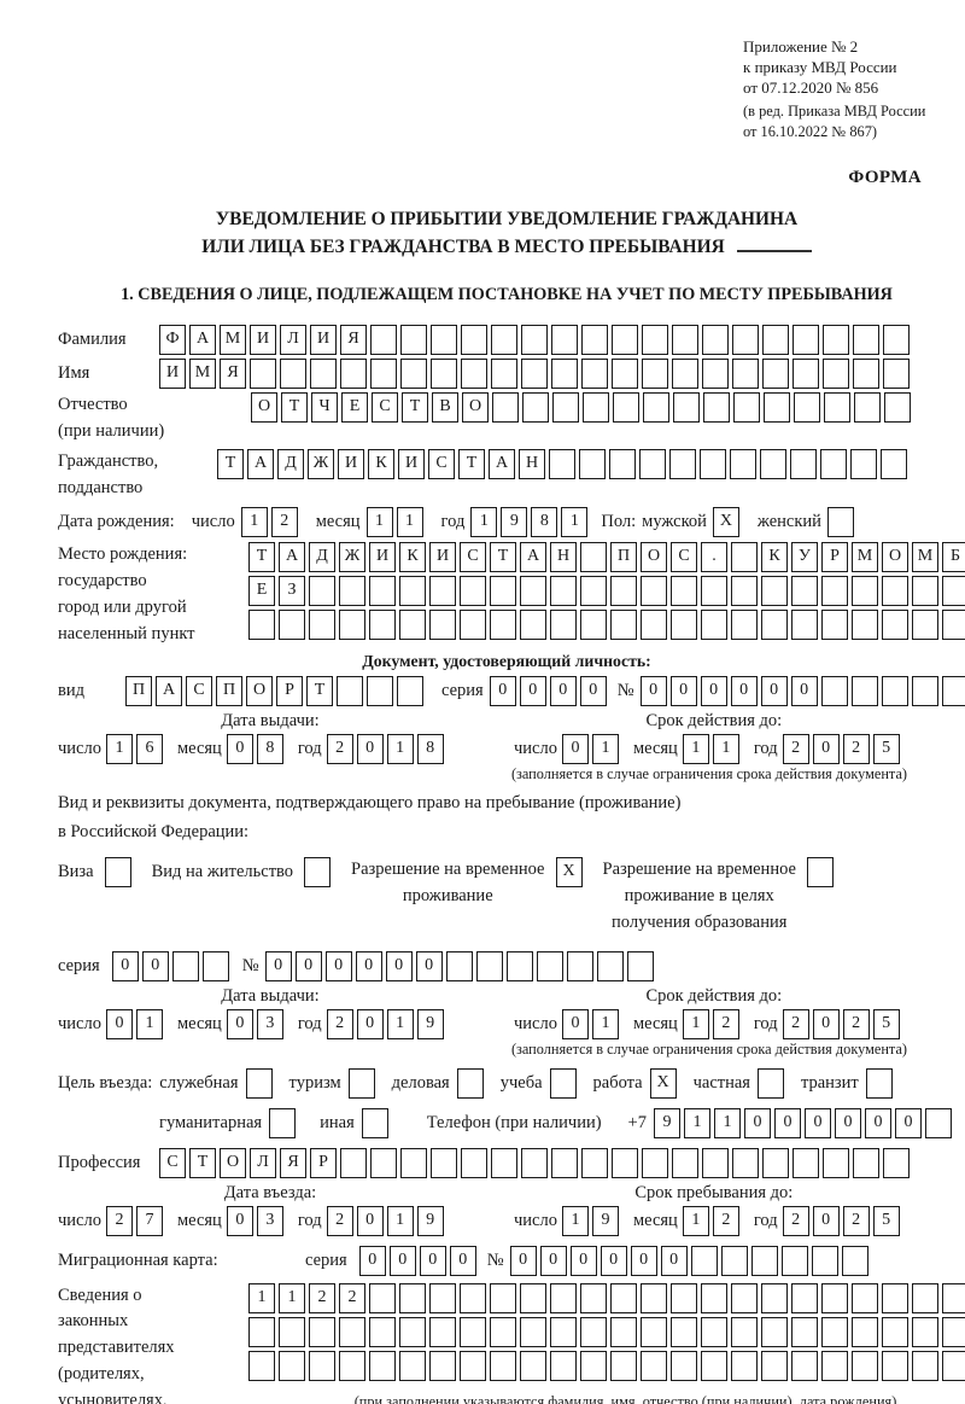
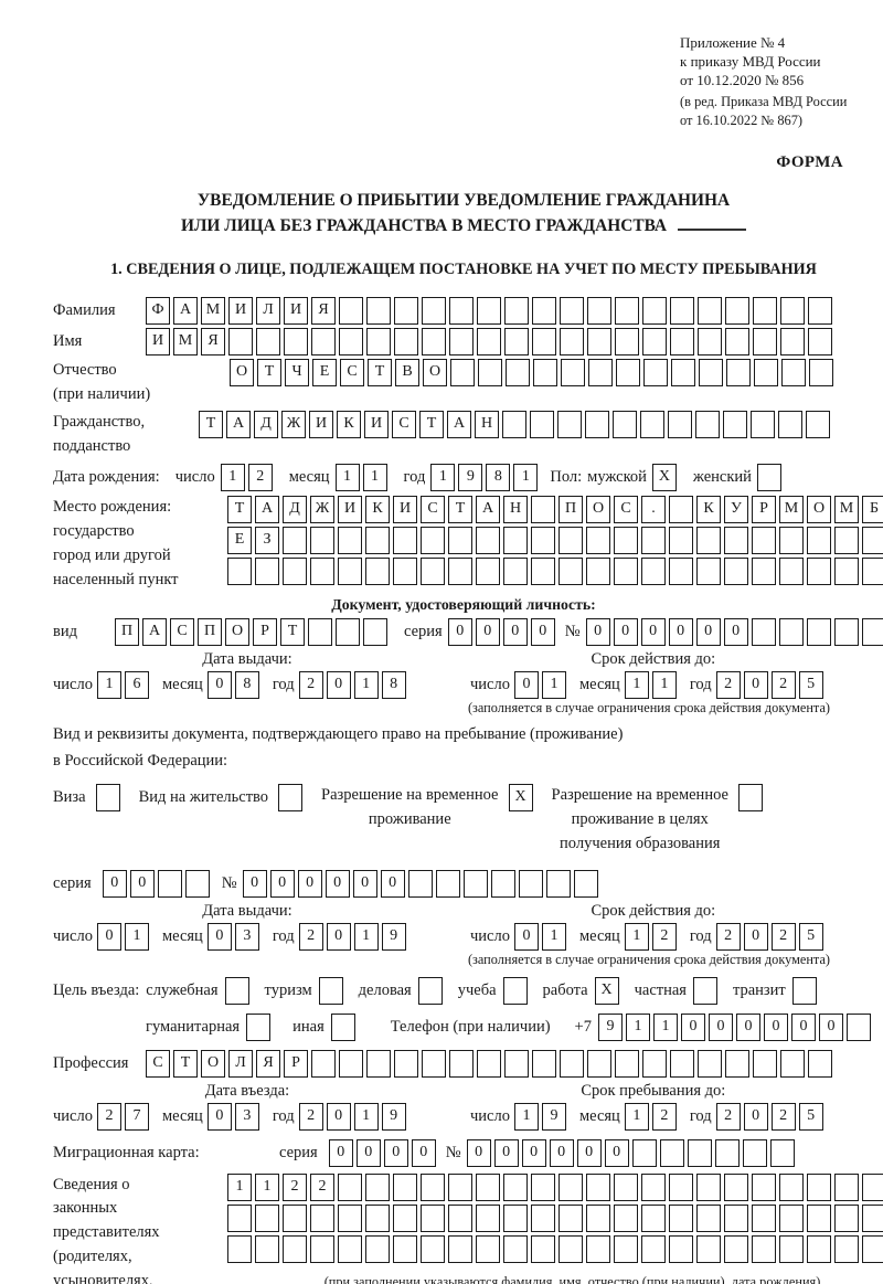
- Приложение № 2
+ Приложение № 4
  к приказу МВД России
- от 07.12.2020 № 856
+ от 10.12.2020 № 856
  (в ред. Приказа МВД России
  от 16.10.2022 № 867)
  ФОРМА
  УВЕДОМЛЕНИЕ О ПРИБЫТИИ УВЕДОМЛЕНИЕ ГРАЖДАНИНА
- ИЛИ ЛИЦА БЕЗ ГРАЖДАНСТВА В МЕСТО ПРЕБЫВАНИЯ
+ ИЛИ ЛИЦА БЕЗ ГРАЖДАНСТВА В МЕСТО ГРАЖДАНСТВА
  1. СВЕДЕНИЯ О ЛИЦЕ, ПОДЛЕЖАЩЕМ ПОСТАНОВКЕ НА УЧЕТ ПО МЕСТУ ПРЕБЫВАНИЯ
  Фамилия
  Ф А М И Л И Я
  Имя
  И М Я
  Отчество
  (при наличии)
  О Т Ч Е С Т В О
  Гражданство,
  подданство
  Т А Д Ж И К И С Т А Н
  Дата рождения:
  число
  1 2
  месяц
  1 1
  год
  1 9 8 1
  Пол:
  мужской
  X
  женский
  Место рождения:
  государство
  город или другой
  населенный пункт
  Т А Д Ж И К И С Т А Н П О С . К У Р М О М Б
  Е З
  Документ, удостоверяющий личность:
  вид
  П А С П О Р Т
  серия
  0 0 0 0
  №
  0 0 0 0 0 0
  Дата выдачи:
  число
  1 6
  месяц
  0 8
  год
  2 0 1 8
  Срок действия до:
  число
  0 1
  месяц
  1 1
  год
  2 0 2 5
  (заполняется в случае ограничения срока действия документа)
  Вид и реквизиты документа, подтверждающего право на пребывание (проживание)
  в Российской Федерации:
  Виза
  Вид на жительство
  Разрешение на временное
  проживание
  X
  Разрешение на временное
  проживание в целях
  получения образования
  серия
  0 0
  №
  0 0 0 0 0 0
  Дата выдачи:
  число
  0 1
  месяц
  0 3
  год
  2 0 1 9
  Срок действия до:
  число
  0 1
  месяц
  1 2
  год
  2 0 2 5
  (заполняется в случае ограничения срока действия документа)
  Цель въезда:
  служебная
  туризм
  деловая
  учеба
  работа
  X
  частная
  транзит
  гуманитарная
  иная
  Телефон (при наличии)
  +7
  9 1 1 0 0 0 0 0 0
  Профессия
  С Т О Л Я Р
  Дата въезда:
  число
  2 7
  месяц
  0 3
  год
  2 0 1 9
  Срок пребывания до:
  число
  1 9
  месяц
  1 2
  год
  2 0 2 5
  Миграционная карта:
  серия
  0 0 0 0
  №
  0 0 0 0 0 0
  Сведения о
  законных
  представителях
  (родителях,
  усыновителях,
  1 1 2 2
  (при заполнении указываются фамилия, имя, отчество (при наличии), дата рождения)
